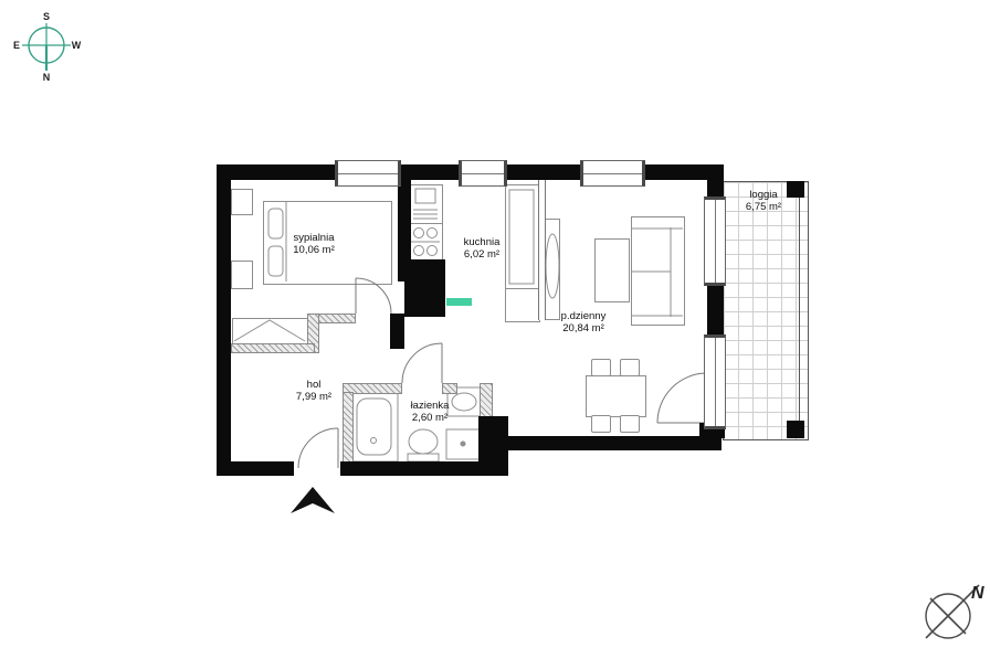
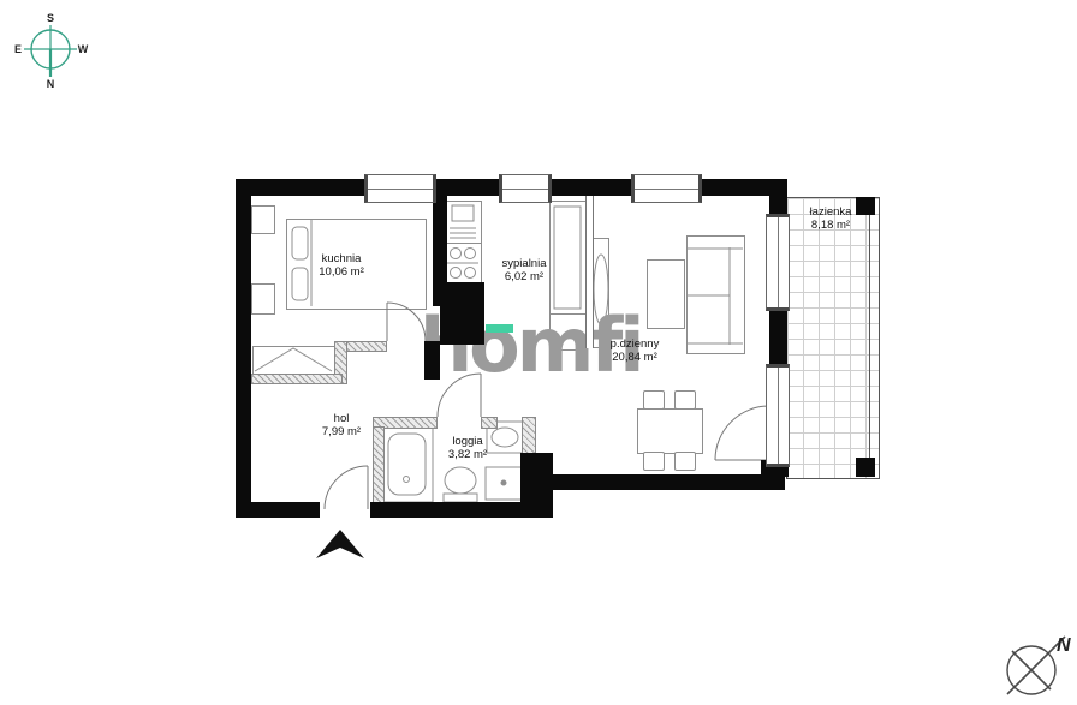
+ homfi
- sypialnia
+ kuchnia
  10,06 m²
- kuchnia
+ sypialnia
  6,02 m²
  p.dzienny
  20,84 m²
  hol
  7,99 m²
- łazienka
+ loggia
- 2,60 m²
+ 3,82 m²
- loggia
+ łazienka
- 6,75 m²
+ 8,18 m²
  S
  W
  N
  E
  N
